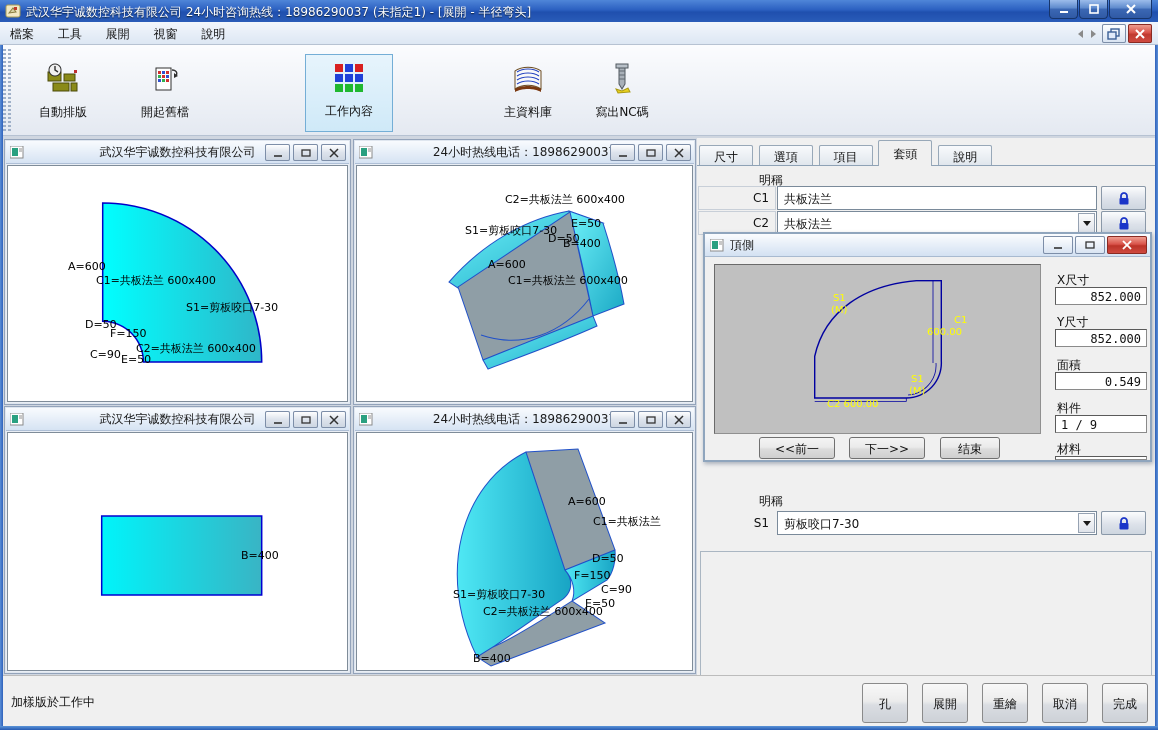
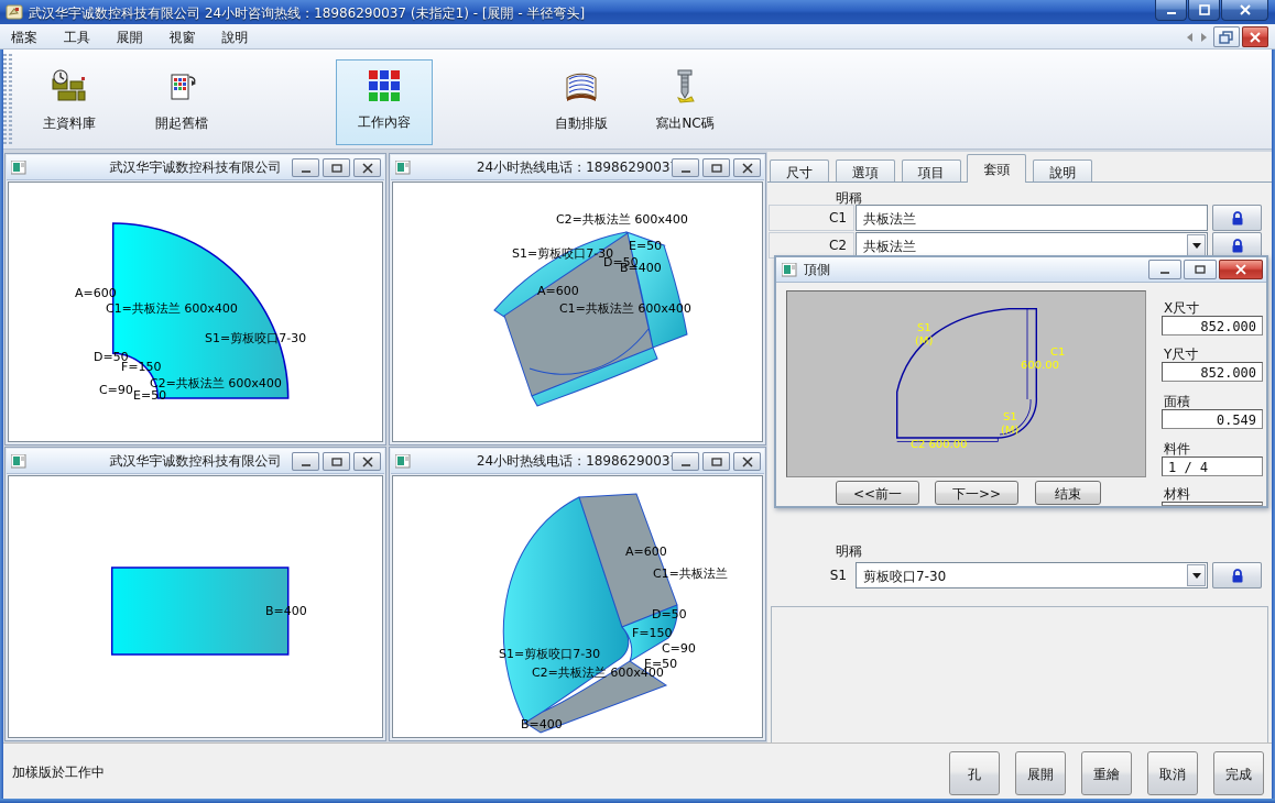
  武汉华宇诚数控科技有限公司 24小时咨询热线：18986290037 (未指定1) - [展開 - 半径弯头]
  檔案 工具 展開 視窗 說明
- 自動排版
+ 主資料庫
  開起舊檔
  工作內容
- 主資料庫
+ 自動排版
  寫出NC碼
  武汉华宇诚数控科技有限公司
  A=600
  C1=共板法兰 600x400
  S1=剪板咬口7-30
  D=50
  F=150
  C=90
  E=50
  C2=共板法兰 600x400
  24小时热线电话：1898629003
  C2=共板法兰 600x400
  S1=剪板咬口7-30
  E=50
  D=50
  B=400
  A=600
  C1=共板法兰 600x400
  武汉华宇诚数控科技有限公司
  B=400
  24小时热线电话：1898629003
  A=600
  C1=共板法兰
  D=50
  F=150
  C=90
  S1=剪板咬口7-30
  C2=共板法兰 600x400
  E=50
  B=400
  尺寸 選項 項目 套頭 說明
  明稱
  C1
  共板法兰
  C2
  共板法兰
  明稱
  S1
  剪板咬口7-30
  頂側
  S1
  (M)
  C1
  600.00
  C2 600.00
  S1
  (M)
  X尺寸
  852.000
  Y尺寸
  852.000
  面積
  0.549
  料件
- 1 / 9
+ 1 / 4
  材料
  <<前一
  下一>>
  结束
  加樣版於工作中
  孔
  展開
  重繪
  取消
  完成
